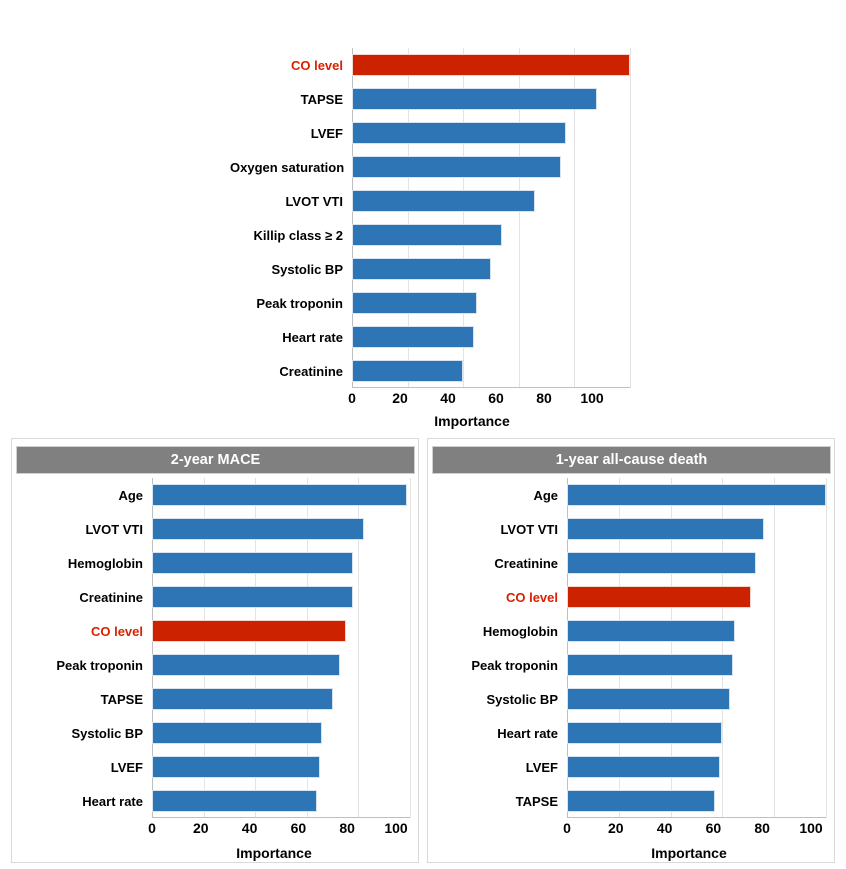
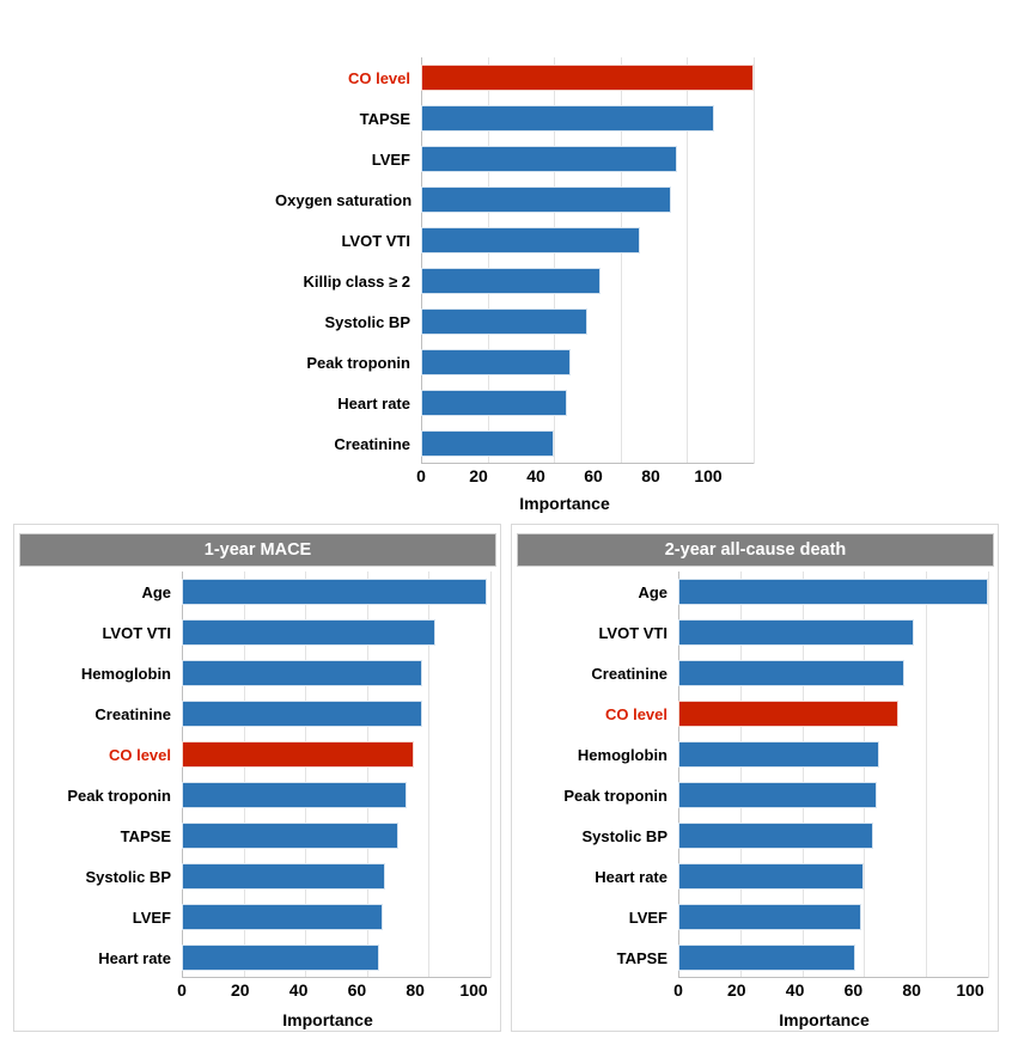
  CO level
  TAPSE
  LVEF
  Oxygen saturation
  LVOT VTI
  Killip class ≥ 2
  Systolic BP
  Peak troponin
  Heart rate
  Creatinine
  0
  20
  40
  60
  80
  100
  Importance
- 2-year MACE
+ 1-year MACE
  Age
  LVOT VTI
  Hemoglobin
  Creatinine
  CO level
  Peak troponin
  TAPSE
  Systolic BP
  LVEF
  Heart rate
  0
  20
  40
  60
  80
  100
  Importance
- 1-year all-cause death
+ 2-year all-cause death
  Age
  LVOT VTI
  Creatinine
  CO level
  Hemoglobin
  Peak troponin
  Systolic BP
  Heart rate
  LVEF
  TAPSE
  0
  20
  40
  60
  80
  100
  Importance
